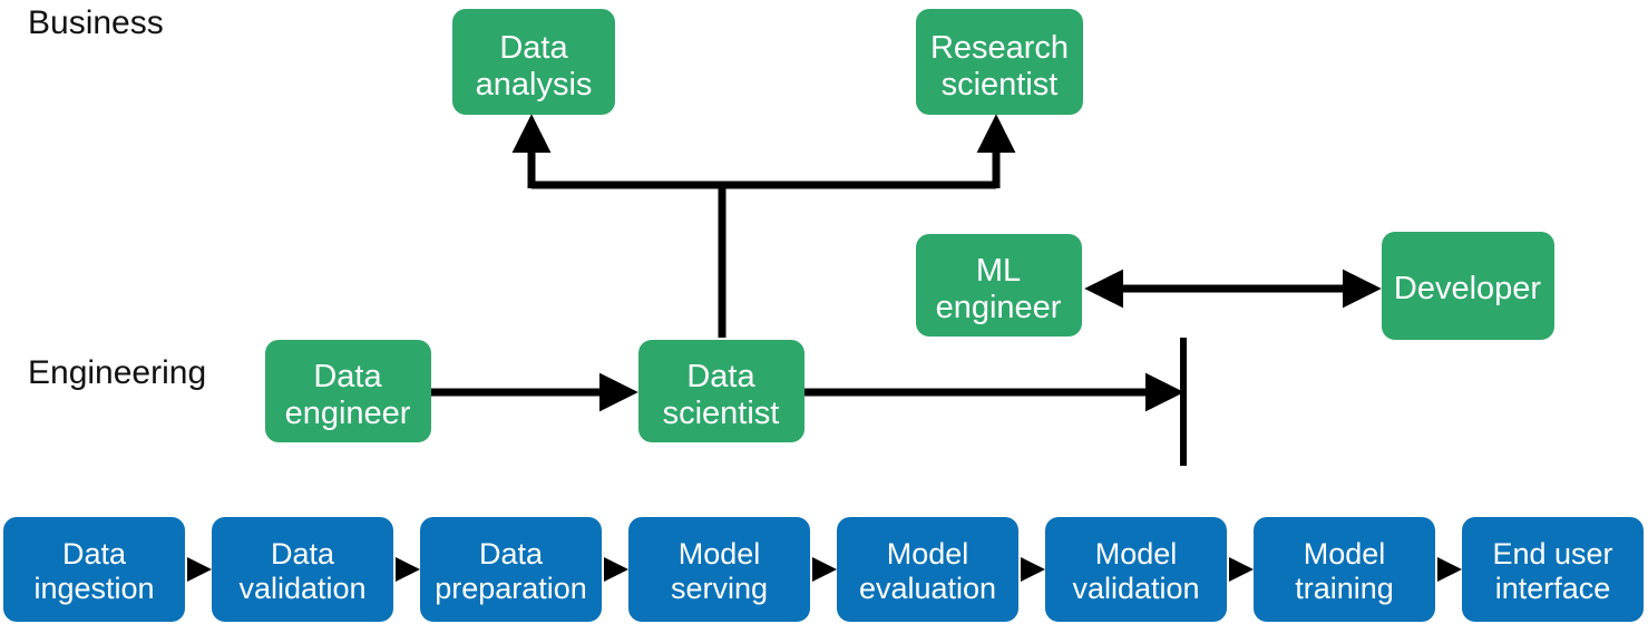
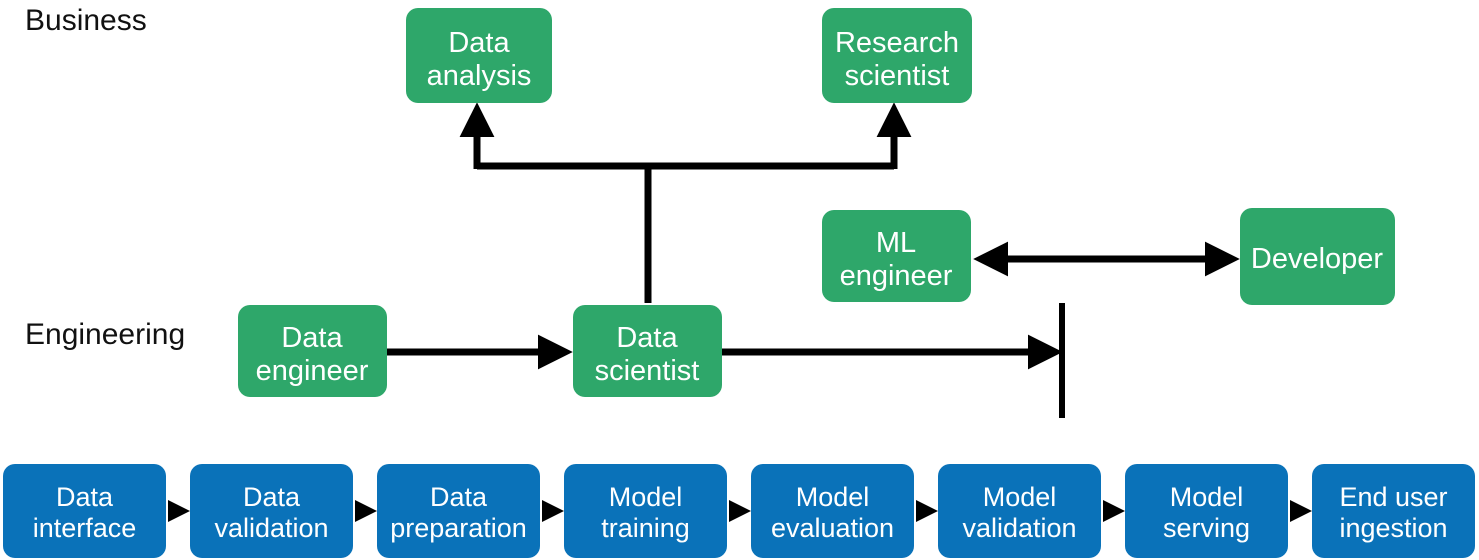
  Business
  Engineering
  Data
  analysis
  Research
  scientist
  ML
  engineer
  Developer
  Data
  engineer
  Data
  scientist
  Data
- ingestion
+ interface
  Data
  validation
  Data
  preparation
  Model
- serving
+ training
  Model
  evaluation
  Model
  validation
  Model
- training
+ serving
  End user
- interface
+ ingestion
